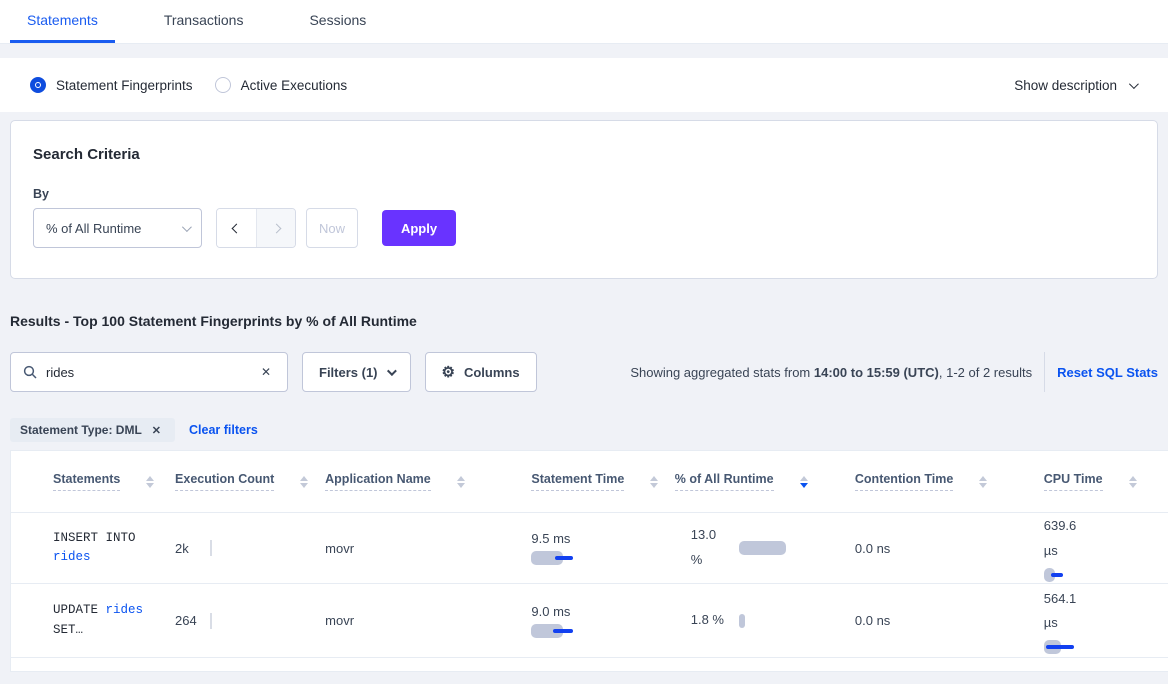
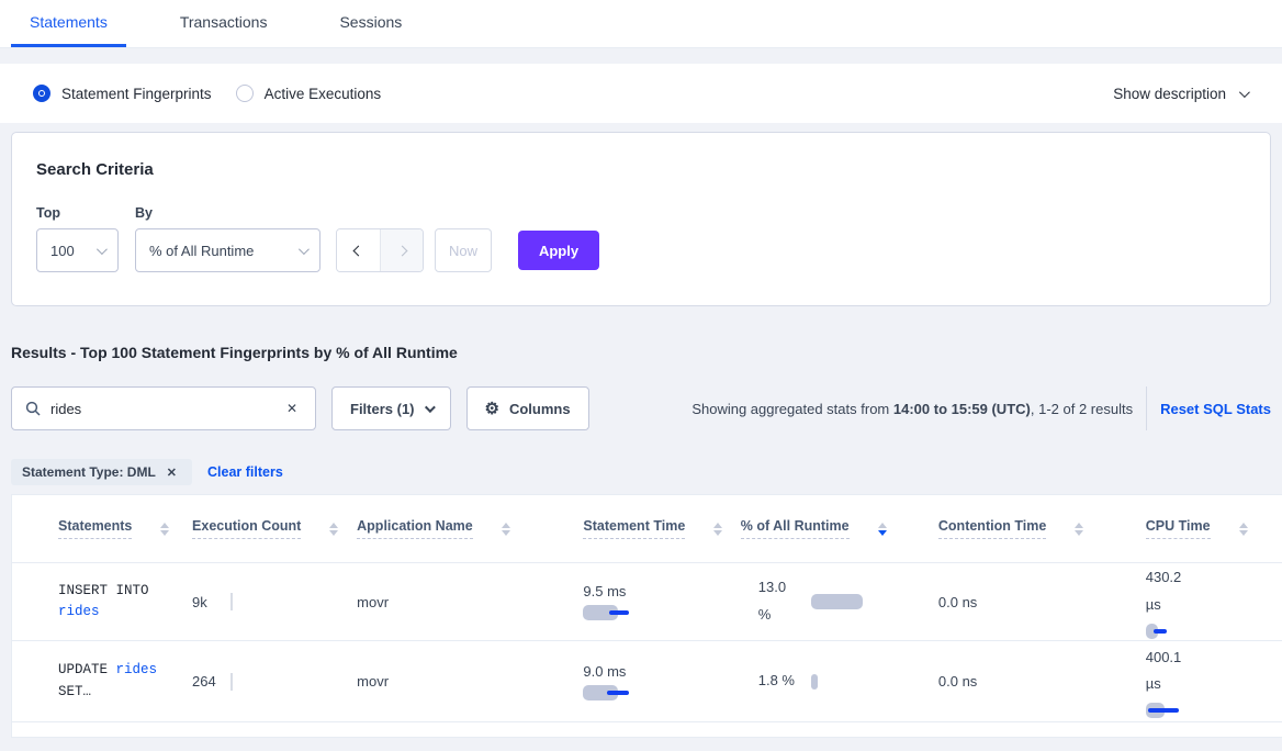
  Statements
  Transactions
  Sessions
  Statement Fingerprints
  Active Executions
  Show description
  Search Criteria
+ Top
+ 100
  By
  % of All Runtime
  Now
  Apply
  Results - Top 100 Statement Fingerprints by % of All Runtime
  rides
  ✕
  Filters (1)
  ⚙
  Columns
  Showing aggregated stats from 14:00 to 15:59 (UTC), 1-2 of 2 results
  Reset SQL Stats
  Statement Type: DML
  ✕
  Clear filters
  Statements
  Execution Count
  Application Name
  Statement Time
  % of All Runtime
  Contention Time
  CPU Time
  INSERT INTO rides
- 2k
+ 9k
  movr
  9.5 ms
  13.0 %
  0.0 ns
- 639.6 µs
+ 430.2 µs
  UPDATE rides SET…
  264
  movr
  9.0 ms
  1.8 %
  0.0 ns
- 564.1 µs
+ 400.1 µs
